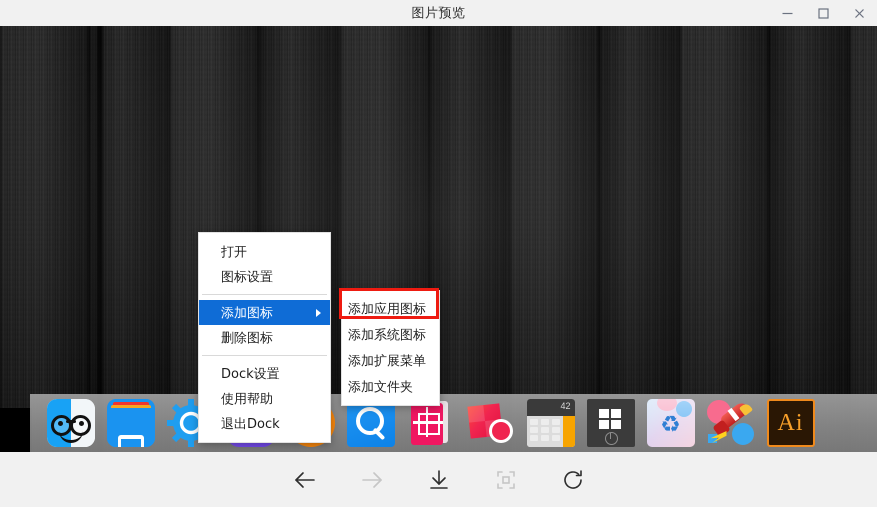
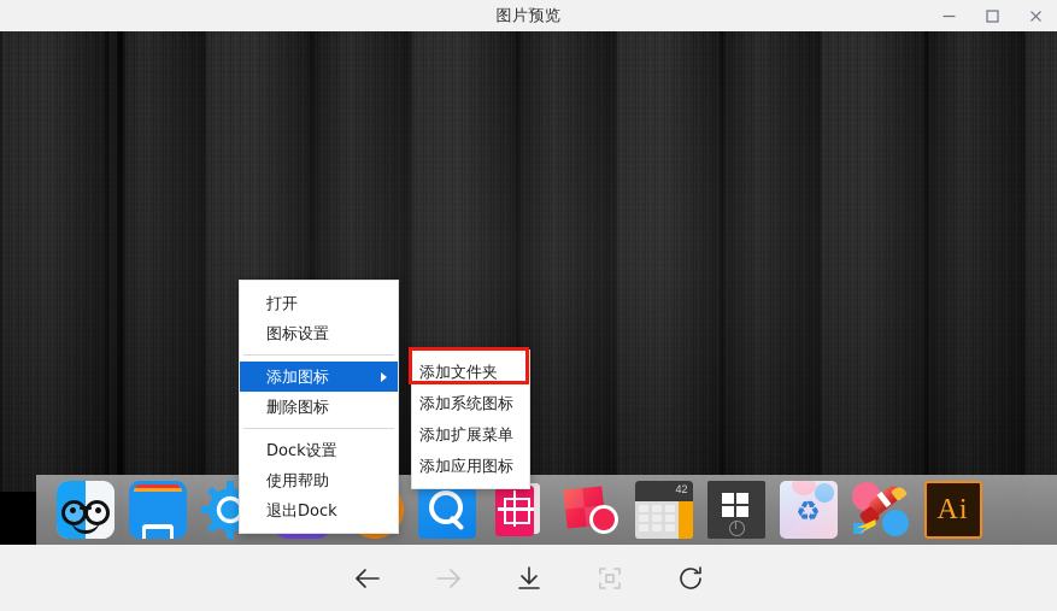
  图片预览
  42
  ♻
  Ai
  打开
  图标设置
  添加图标
  删除图标
  Dock设置
  使用帮助
  退出Dock
- 添加应用图标
+ 添加文件夹
  添加系统图标
  添加扩展菜单
- 添加文件夹
+ 添加应用图标
